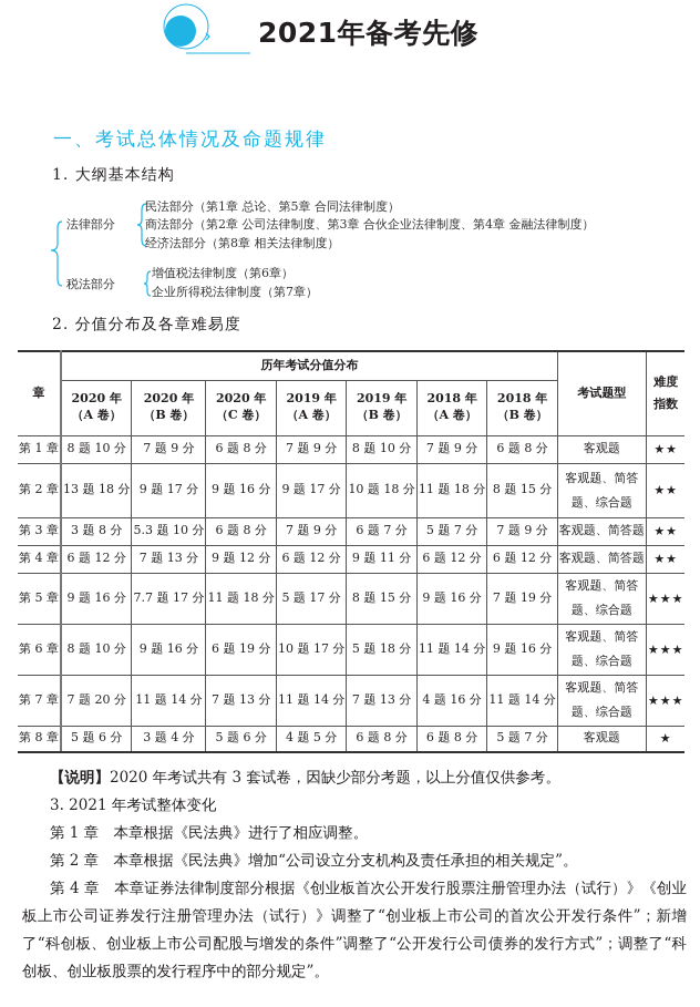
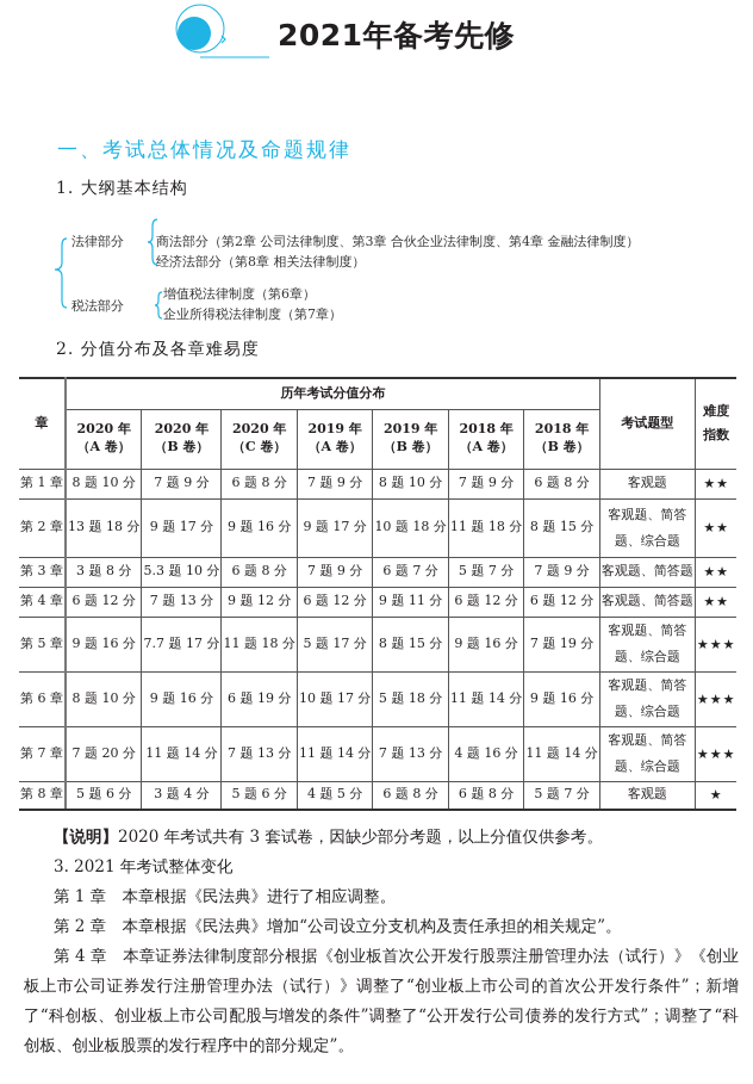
  2021年备考先修
  一、考试总体情况及命题规律
  1. 大纲基本结构
  法律部分
- 民法部分（第1章 总论、第5章 合同法律制度）
  商法部分（第2章 公司法律制度、第3章 合伙企业法律制度、第4章 金融法律制度）
  经济法部分（第8章 相关法律制度）
  税法部分
  增值税法律制度（第6章）
  企业所得税法律制度（第7章）
  2. 分值分布及各章难易度
  章	历年考试分值分布	考试题型	难度指数
  2020 年（A 卷）	2020 年（B 卷）	2020 年（C 卷）	2019 年（A 卷）	2019 年（B 卷）	2018 年（A 卷）	2018 年（B 卷）
  第 1 章	8 题 10 分	7 题 9 分	6 题 8 分	7 题 9 分	8 题 10 分	7 题 9 分	6 题 8 分	客观题	★★
  第 2 章	13 题 18 分	9 题 17 分	9 题 16 分	9 题 17 分	10 题 18 分	11 题 18 分	8 题 15 分	客观题、简答题、综合题	★★
  第 3 章	3 题 8 分	5.3 题 10 分	6 题 8 分	7 题 9 分	6 题 7 分	5 题 7 分	7 题 9 分	客观题、简答题	★★
  第 4 章	6 题 12 分	7 题 13 分	9 题 12 分	6 题 12 分	9 题 11 分	6 题 12 分	6 题 12 分	客观题、简答题	★★
  第 5 章	9 题 16 分	7.7 题 17 分	11 题 18 分	5 题 17 分	8 题 15 分	9 题 16 分	7 题 19 分	客观题、简答题、综合题	★★★
  第 6 章	8 题 10 分	9 题 16 分	6 题 19 分	10 题 17 分	5 题 18 分	11 题 14 分	9 题 16 分	客观题、简答题、综合题	★★★
  第 7 章	7 题 20 分	11 题 14 分	7 题 13 分	11 题 14 分	7 题 13 分	4 题 16 分	11 题 14 分	客观题、简答题、综合题	★★★
  第 8 章	5 题 6 分	3 题 4 分	5 题 6 分	4 题 5 分	6 题 8 分	6 题 8 分	5 题 7 分	客观题	★
  【说明】2020 年考试共有 3 套试卷，因缺少部分考题，以上分值仅供参考。
  3. 2021 年考试整体变化
  第 1 章 本章根据《民法典》进行了相应调整。
  第 2 章 本章根据《民法典》增加“公司设立分支机构及责任承担的相关规定”。
  第 4 章 本章证券法律制度部分根据《创业板首次公开发行股票注册管理办法（试行）》《创业板上市公司证券发行注册管理办法（试行）》调整了“创业板上市公司的首次公开发行条件”；新增了“科创板、创业板上市公司配股与增发的条件”调整了“公开发行公司债券的发行方式”；调整了“科创板、创业板股票的发行程序中的部分规定”。
